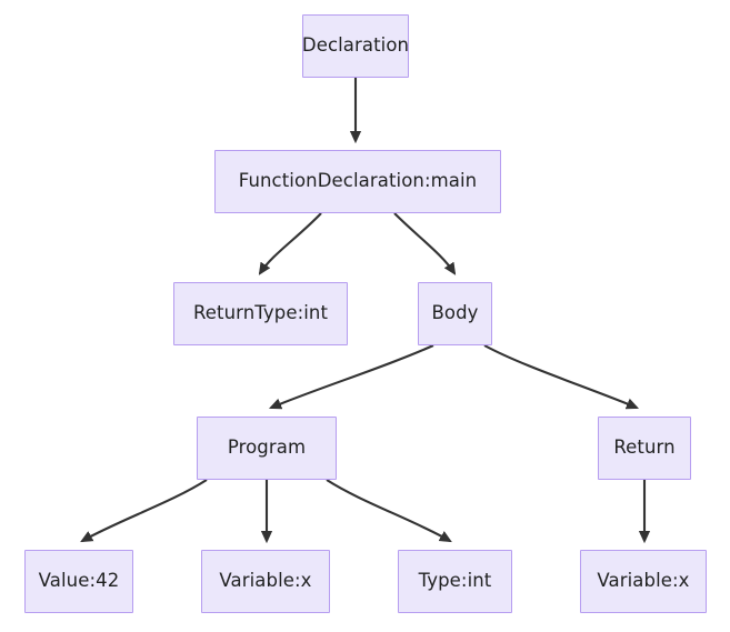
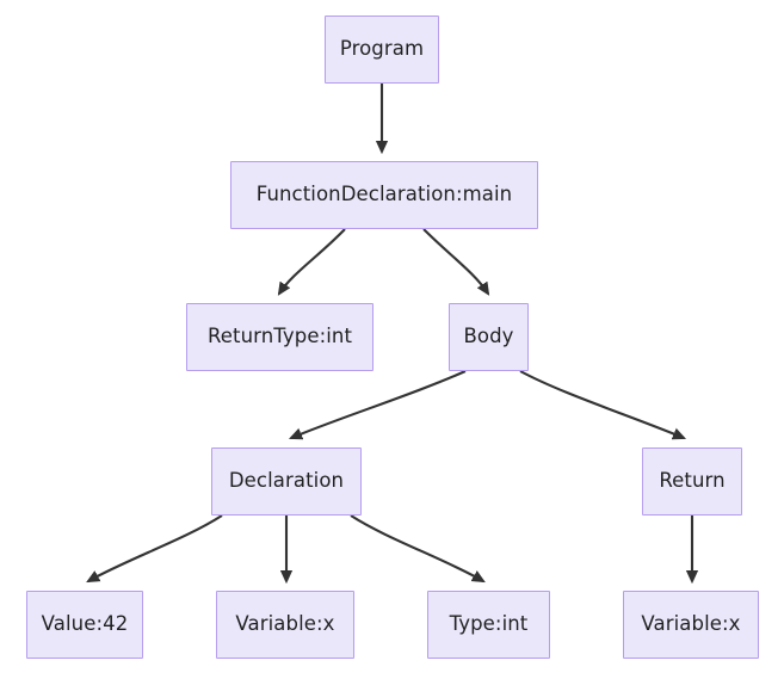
- Declaration
+ Program
  FunctionDeclaration:main
  ReturnType:int
  Body
- Program
+ Declaration
  Return
  Value:42
  Variable:x
  Type:int
  Variable:x
